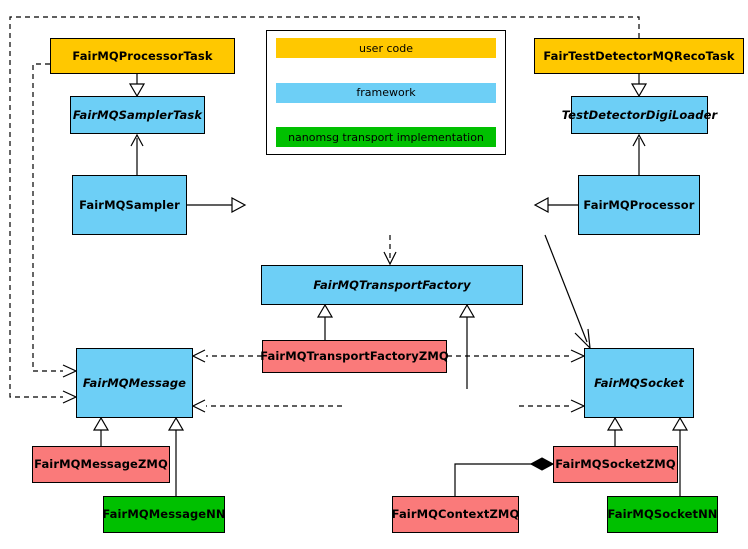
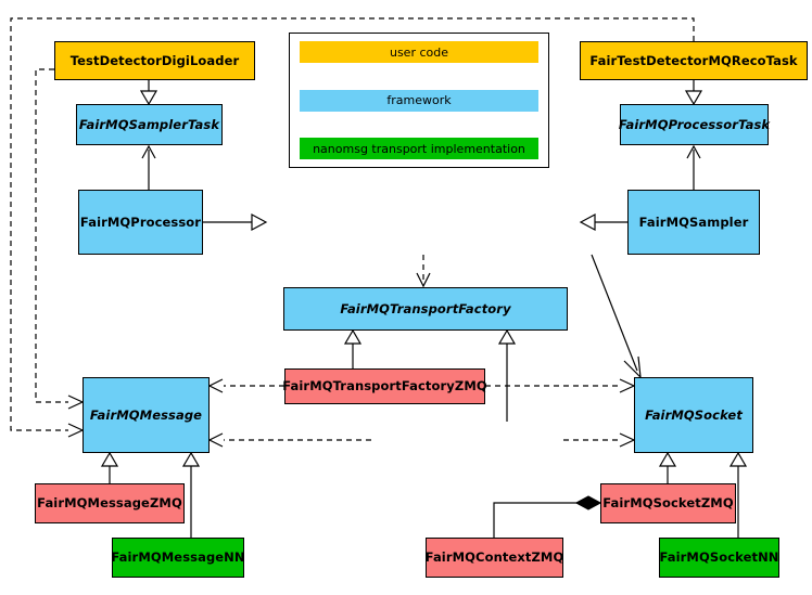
- FairMQProcessorTask
+ TestDetectorDigiLoader
  FairMQSamplerTask
- FairMQSampler
+ FairMQProcessor
  FairTestDetectorMQRecoTask
- TestDetectorDigiLoader
+ FairMQProcessorTask
- FairMQProcessor
+ FairMQSampler
  FairMQTransportFactory
  FairMQTransportFactoryZMQ
  FairMQMessage
  FairMQSocket
  FairMQMessageZMQ
  FairMQMessageNN
  FairMQSocketZMQ
  FairMQContextZMQ
  FairMQSocketNN
  user code
  framework
  nanomsg transport implementation
